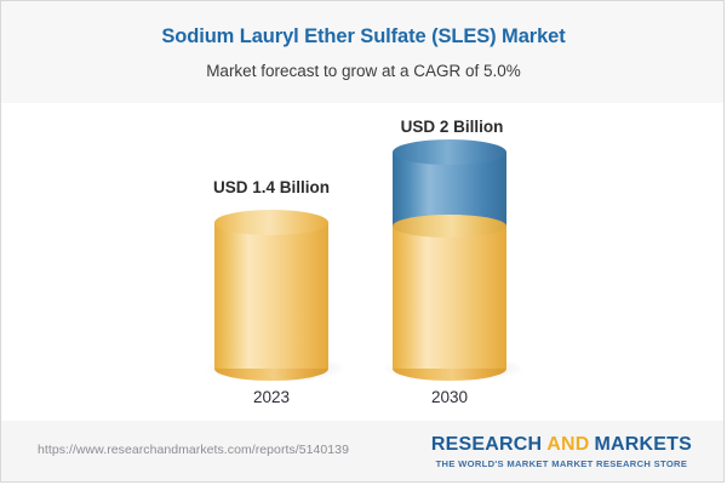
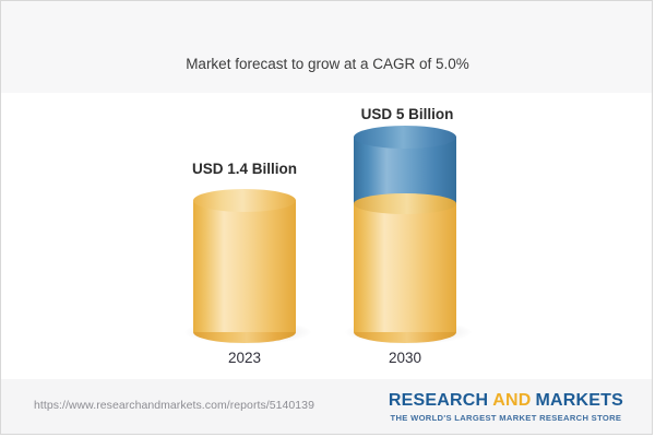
- Sodium Lauryl Ether Sulfate (SLES) Market
  Market forecast to grow at a CAGR of 5.0%
  USD 1.4 Billion
  2023
- USD 2 Billion
+ USD 5 Billion
  2030
  https://www.researchandmarkets.com/reports/5140139
  RESEARCH AND MARKETS
- THE WORLD'S MARKET MARKET RESEARCH STORE
+ THE WORLD'S LARGEST MARKET RESEARCH STORE
